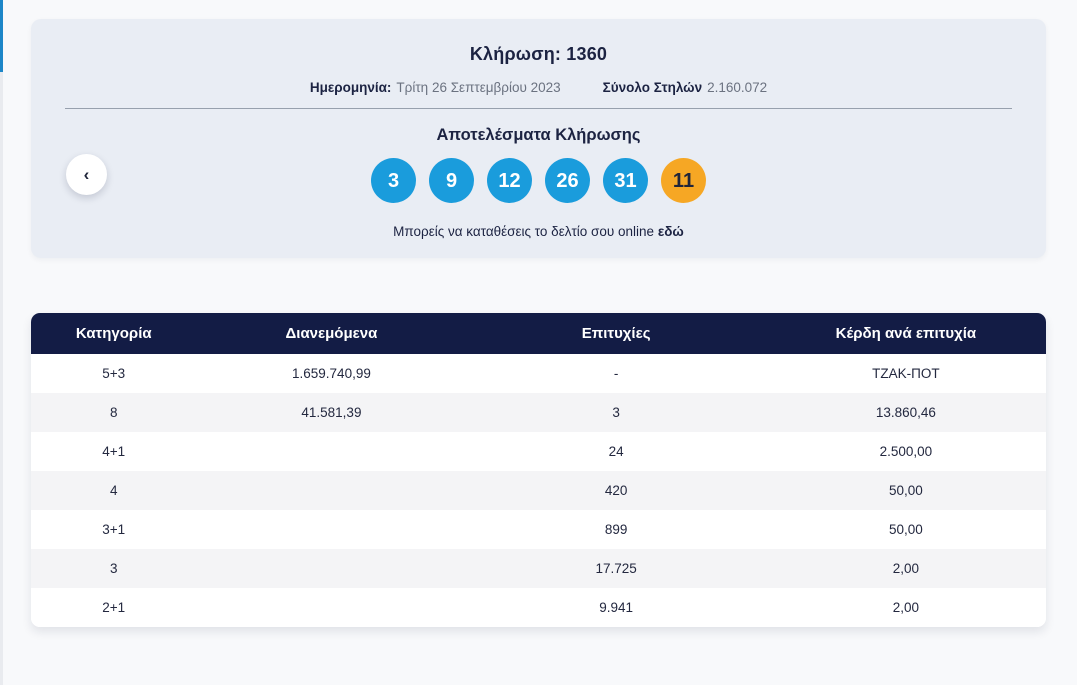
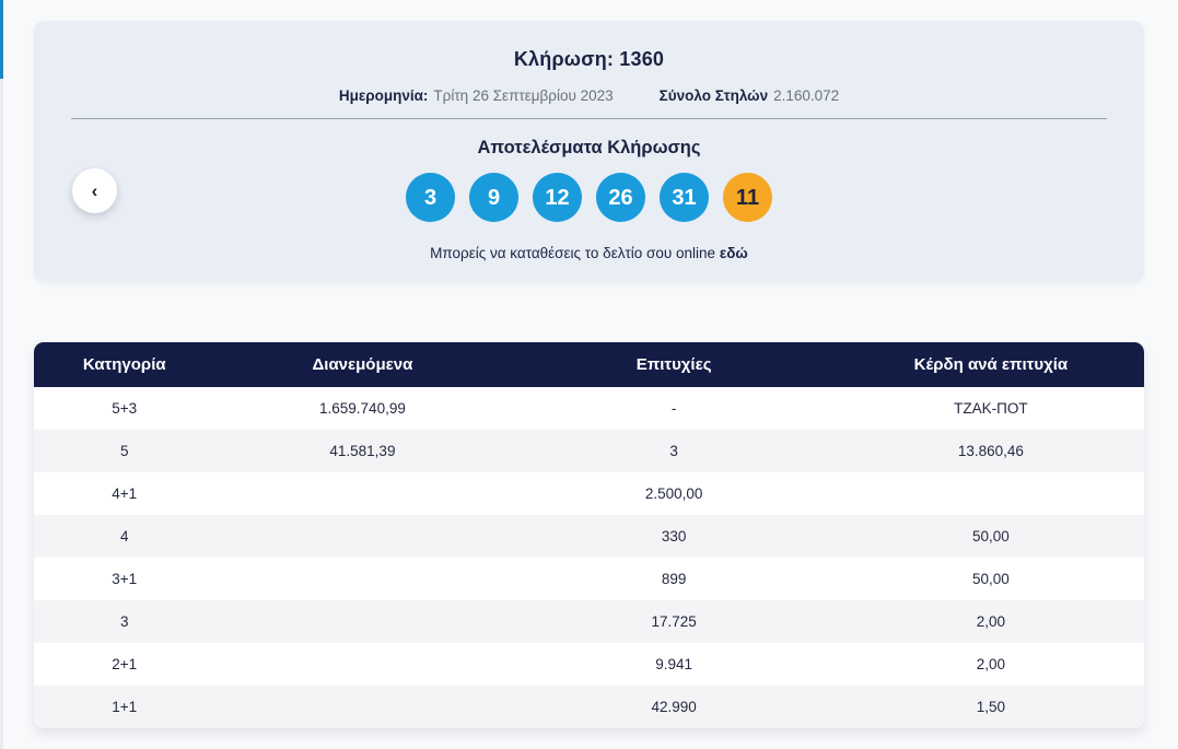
  Κλήρωση: 1360
  Ημερομηνία:
  Τρίτη 26 Σεπτεμβρίου 2023
  Σύνολο Στηλών
  2.160.072
  Αποτελέσματα Κλήρωσης
  3
  9
  12
  26
  31
  11
  Μπορείς να καταθέσεις το δελτίο σου online εδώ
  ‹
  Κατηγορία
  Διανεμόμενα
  Επιτυχίες
  Κέρδη ανά επιτυχία
  5+3
  1.659.740,99
  -
  ΤΖΑΚ-ΠΟΤ
- 8
+ 5
  41.581,39
  3
  13.860,46
  4+1
- 24
  2.500,00
  4
- 420
+ 330
  50,00
  3+1
  899
  50,00
  3
  17.725
  2,00
  2+1
  9.941
  2,00
+ 1+1
+ 42.990
+ 1,50
